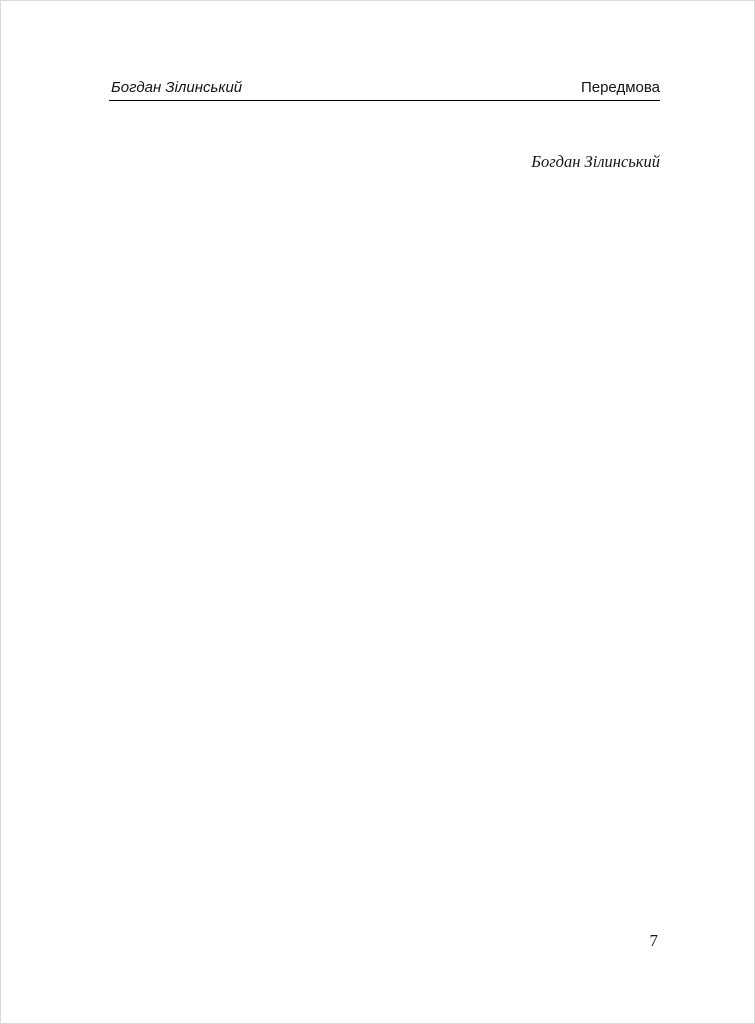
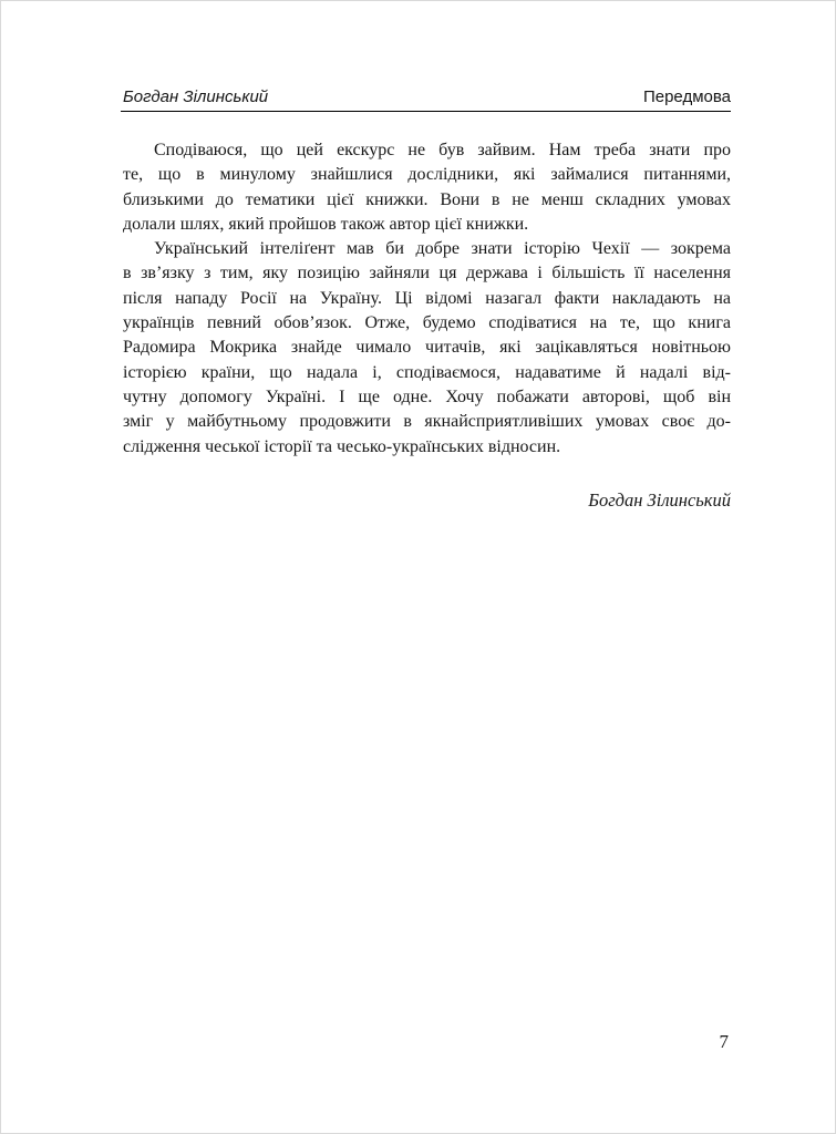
  Богдан Зілинський
  Передмова
+ Сподіваюся, що цей екскурс не був зайвим. Нам треба знати про
+ те, що в минулому знайшлися дослідники, які займалися питаннями,
+ близькими до тематики цієї книжки. Вони в не менш складних умовах
+ долали шлях, який пройшов також автор цієї книжки.
+ Український інтеліґент мав би добре знати історію Чехії — зокрема
+ в зв’язку з тим, яку позицію зайняли ця держава і більшість її населення
+ після нападу Росії на Україну. Ці відомі назагал факти накладають на
+ українців певний обов’язок. Отже, будемо сподіватися на те, що книга
+ Радомира Мокрика знайде чимало читачів, які зацікавляться новітньою
+ історією країни, що надала і, сподіваємося, надаватиме й надалі від-
+ чутну допомогу Україні. І ще одне. Хочу побажати авторові, щоб він
+ зміг у майбутньому продовжити в якнайсприятливіших умовах своє до-
+ слідження чеської історії та чесько-українських відносин.
  Богдан Зілинський
  7
